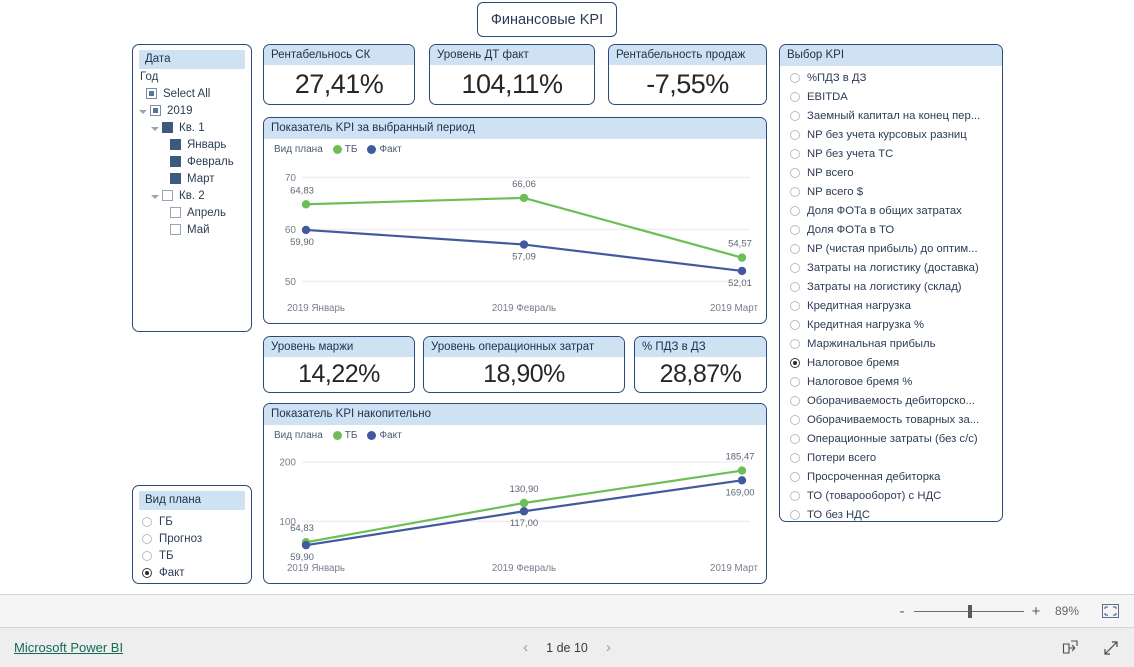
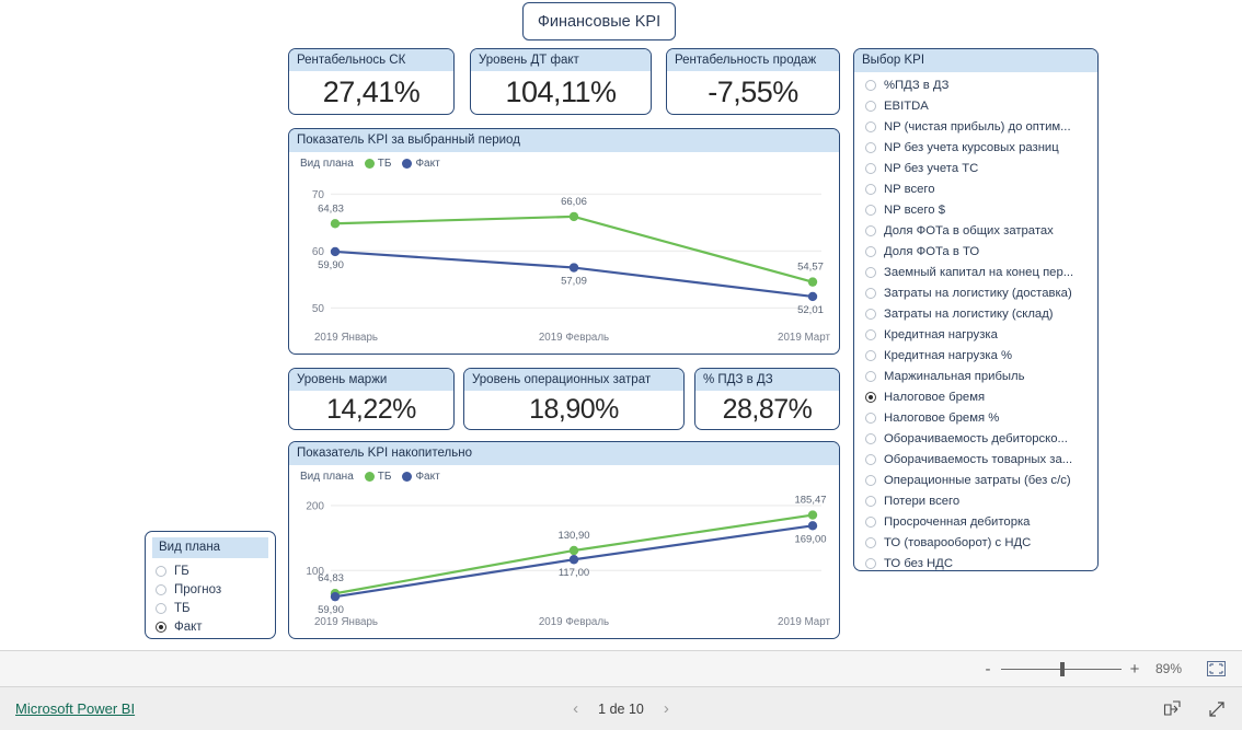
  Финансовые KPI
- Дата
- Год
- Select All
- 2019
- Кв. 1
- Январь
- Февраль
- Март
- Кв. 2
- Апрель
- Май
  Вид плана
  ГБ
  Прогноз
  ТБ
  Факт
  Рентабельнось СК
  27,41%
  Уровень ДТ факт
  104,11%
  Рентабельность продаж
  -7,55%
  Показатель KPI за выбранный период
  Вид плана
  ТБ
  Факт
  50
  60
  70
  64,83
  66,06
  54,57
  59,90
  57,09
  52,01
  2019 Январь
  2019 Февраль
  2019 Март
  Уровень маржи
  14,22%
  Уровень операционных затрат
  18,90%
  % ПДЗ в ДЗ
  28,87%
  Показатель KPI накопительно
  Вид плана
  ТБ
  Факт
  100
  200
  64,83
  130,90
  185,47
  59,90
  117,00
  169,00
  2019 Январь
  2019 Февраль
  2019 Март
  Выбор KPI
  %ПДЗ в ДЗ
  EBITDA
- Заемный капитал на конец пер...
+ NP (чистая прибыль) до оптим...
  NP без учета курсовых разниц
  NP без учета ТС
  NP всего
  NP всего $
  Доля ФОТа в общих затратах
  Доля ФОТа в ТО
- NP (чистая прибыль) до оптим...
+ Заемный капитал на конец пер...
  Затраты на логистику (доставка)
  Затраты на логистику (склад)
  Кредитная нагрузка
  Кредитная нагрузка %
  Маржинальная прибыль
  Налоговое бремя
  Налоговое бремя %
  Оборачиваемость дебиторско...
  Оборачиваемость товарных за...
  Операционные затраты (без с/с)
  Потери всего
  Просроченная дебиторка
  ТО (товарооборот) с НДС
  ТО без НДС
  -
  +
  89%
  Microsoft Power BI
  ‹
  1 de 10
  ›
